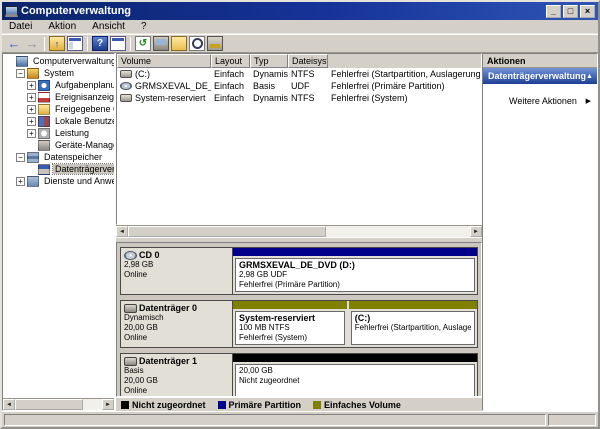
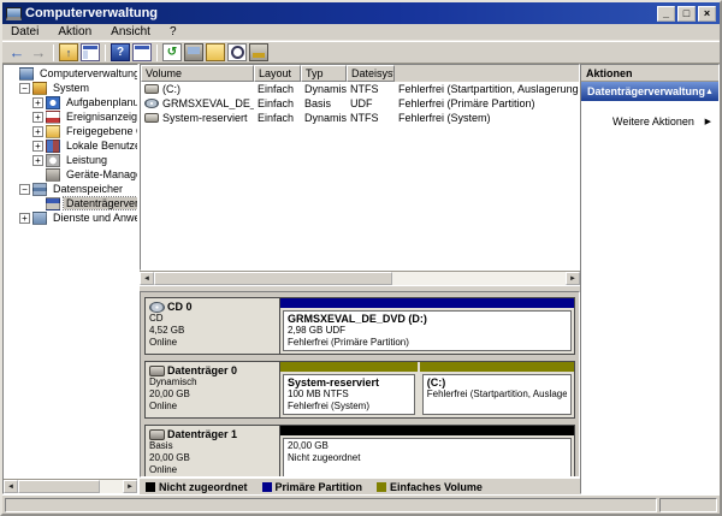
  Computerverwaltung
  _
  □
  ×
  Datei
  Aktion
  Ansicht
  ?
  Computerverwaltung
  −
  System
  +
  Aufgabenplanu
  +
  Ereignisanzeig
  +
  +
  +
  Leistung
  Geräte-Manag
  −
  Datenspeicher
  +
  Volume
  Layout
  Typ
  Dateisyst
  (C:)
  Einfach
  Dynamis
  NTFS
  Einfach
  Basis
  UDF
  Fehlerfrei (Primäre Partition)
  System-reserviert
  Einfach
  Dynamis
  NTFS
  Fehlerfrei (System)
  CD 0
+ CD
- 2,98 GB
+ 4,52 GB
  Online
  GRMSXEVAL_DE_DVD (D:)
  2,98 GB UDF
  Fehlerfrei (Primäre Partition)
  Datenträger 0
  Dynamisch
  20,00 GB
  Online
  System-reserviert
  100 MB NTFS
  Fehlerfrei (System)
  (C:)
  Datenträger 1
  Basis
  20,00 GB
  Online
  20,00 GB
  Nicht zugeordnet
  Nicht zugeordnet
  Primäre Partition
  Einfaches Volume
  Aktionen
  Datenträgerverwaltung
  Weitere Aktionen
